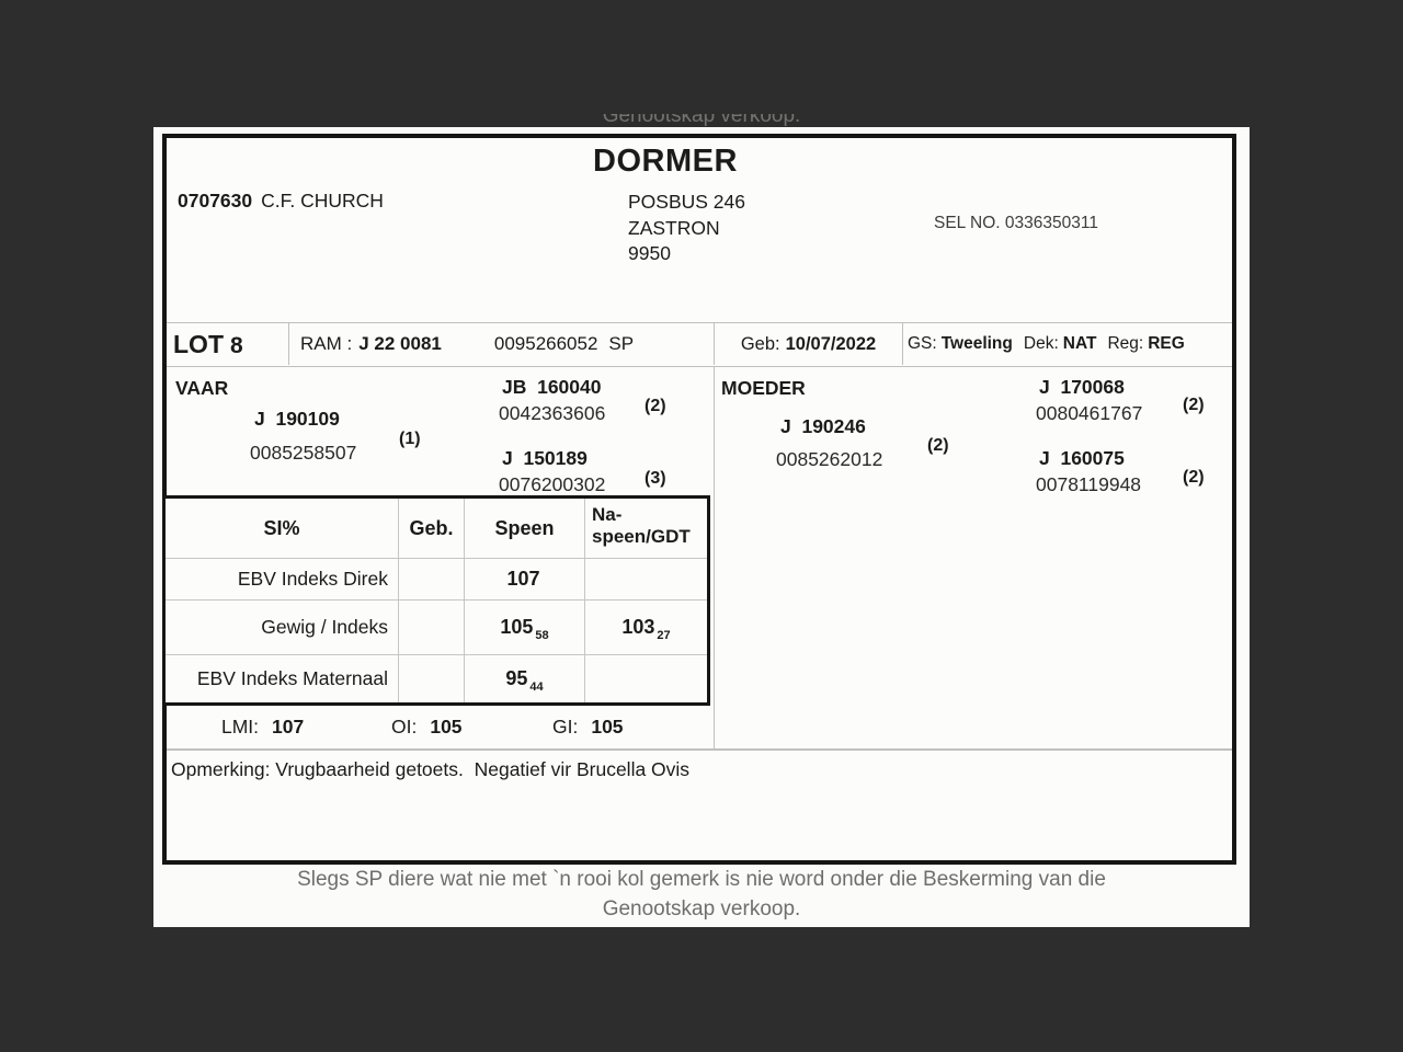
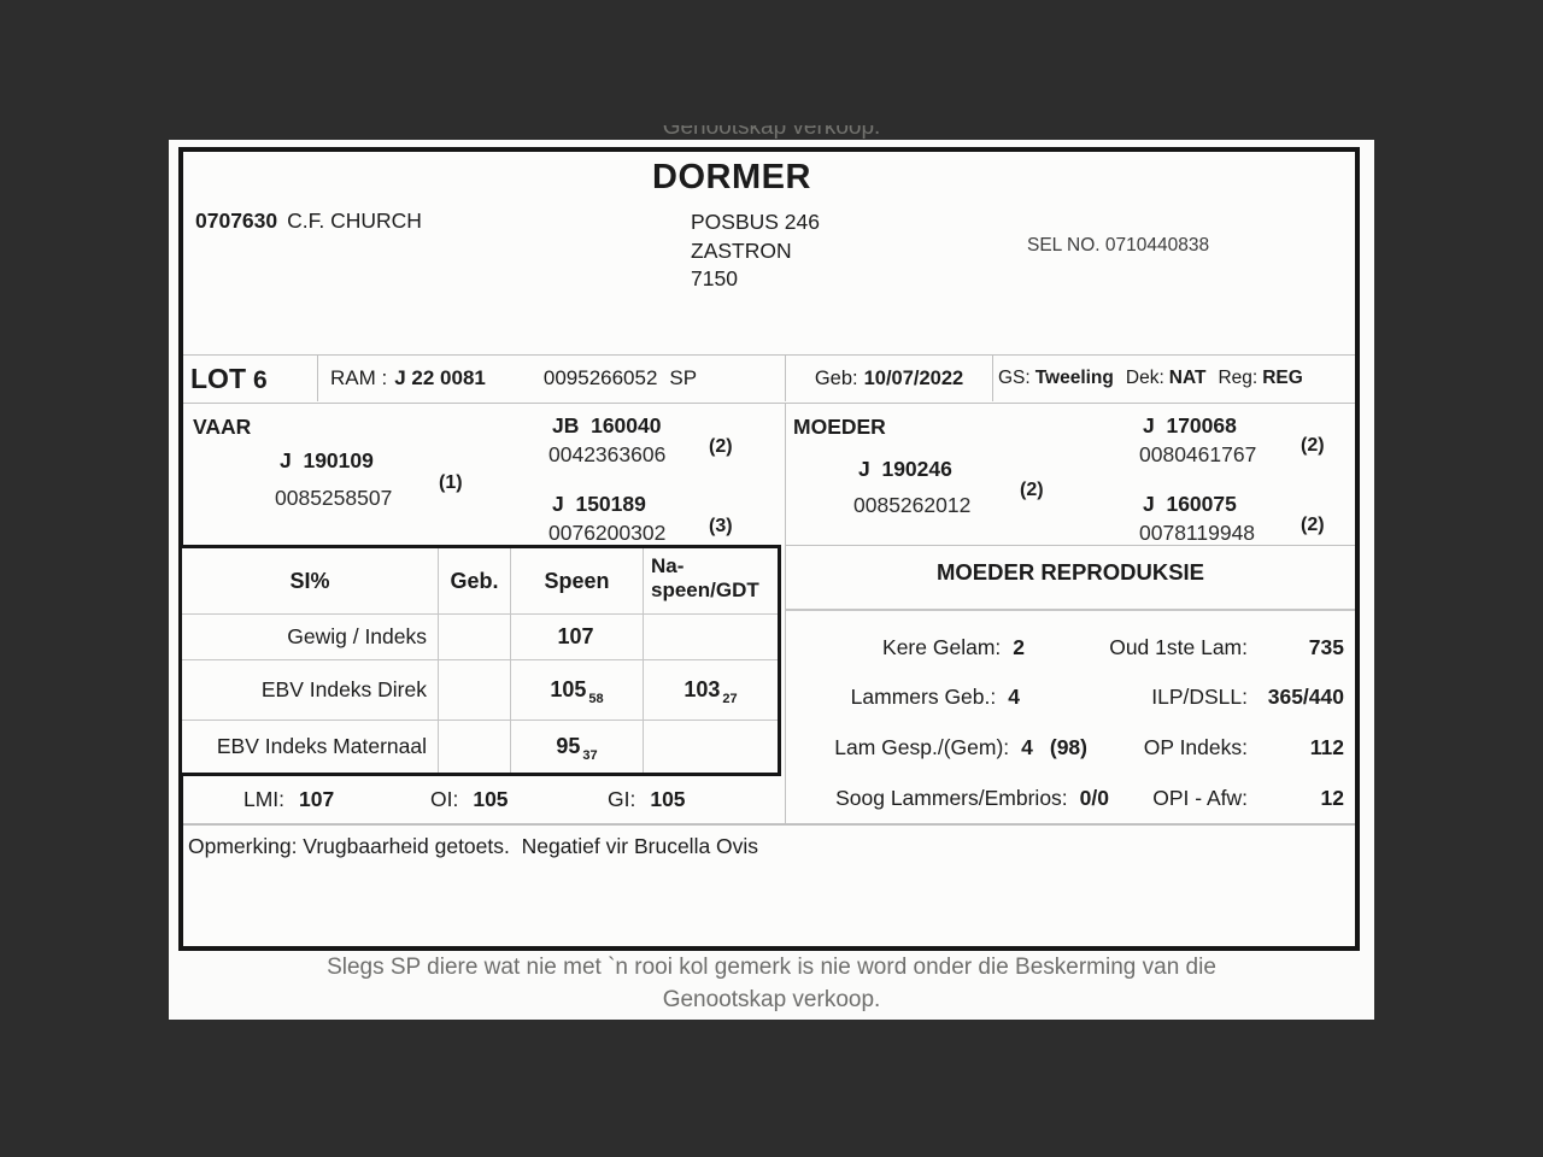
  Genootskap verkoop.
  Slegs SP diere wat nie met `n rooi kol gemerk is nie word onder die Beskerming van die
  Genootskap verkoop.
  DORMER
  0707630 C.F. CHURCH
  POSBUS 246
  ZASTRON
- 9950
+ 7150
- SEL NO. 0336350311
+ SEL NO. 0710440838
- LOT 8
+ LOT 6
  RAM : J 22 0081 0095266052 SP
  Geb: 10/07/2022
  GS: Tweeling Dek: NAT Reg: REG
  VAAR
  J 190109
  0085258507
  (1)
  JB 160040
  0042363606
  (2)
  J 150189
  0076200302
  (3)
  MOEDER
  J 190246
  0085262012
  (2)
  J 170068
  0080461767
  (2)
  J 160075
  0078119948
  (2)
  SI%
  Geb.
  Speen
  Na-speen/GDT
- EBV Indeks Direk
+ Gewig / Indeks
  107
- Gewig / Indeks
+ EBV Indeks Direk
  105
  58
  103
  27
  EBV Indeks Maternaal
  95
- 44
+ 37
  LMI: 107
  OI: 105
  GI: 105
+ MOEDER REPRODUKSIE
+ Kere Gelam: 2
+ Oud 1ste Lam: 735
+ Lammers Geb.: 4
+ ILP/DSLL: 365/440
+ Lam Gesp./(Gem): 4 (98)
+ OP Indeks: 112
+ Soog Lammers/Embrios: 0/0
+ OPI - Afw: 12
  Opmerking: Vrugbaarheid getoets. Negatief vir Brucella Ovis
